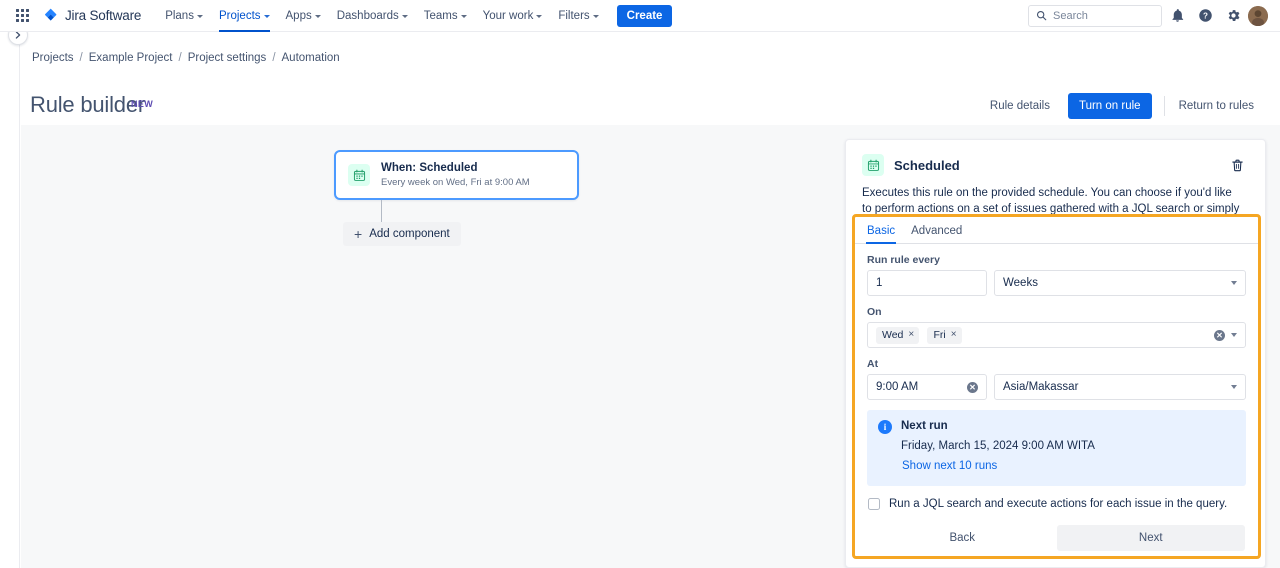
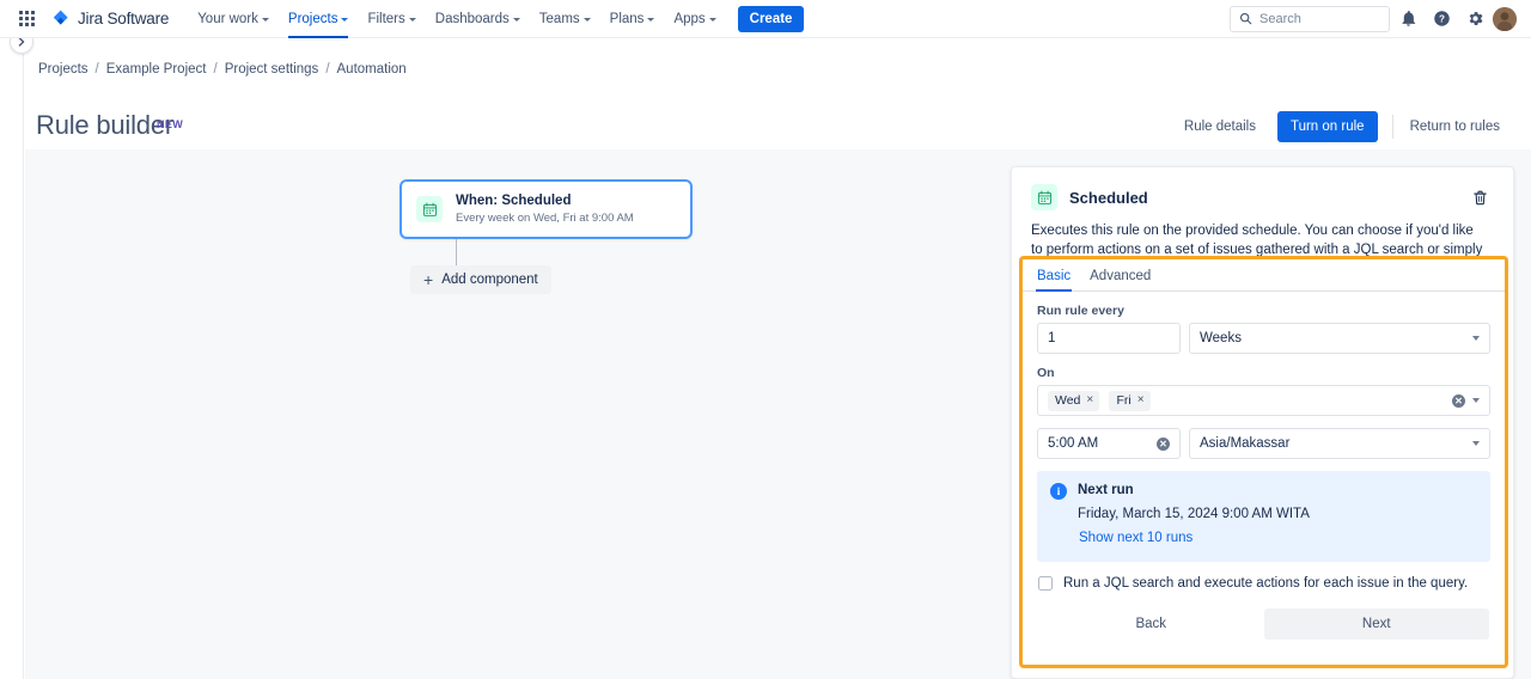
  Jira Software
- Plans
+ Your work
  Projects
- Apps
+ Filters
  Dashboards
  Teams
- Your work
+ Plans
- Filters
+ Apps
  Create
  Search
  ?
  Projects
  /
  Example Project
  /
  Project settings
  /
  Automation
  Rule builder
  NEW
  Rule details
  Turn on rule
  Return to rules
  When: Scheduled
  Every week on Wed, Fri at 9:00 AM
  +
  Add component
  Scheduled
  Executes this rule on the provided schedule. You can choose if you'd like to perform actions on a set of issues gathered with a JQL search or simply
  Basic
  Advanced
  Run rule every
  1
  Weeks
  On
  Wed
  ×
  Fri
  ×
  ✕
- At
- 9:00 AM
+ 5:00 AM
  ✕
  Asia/Makassar
  i
  Next run
  Friday, March 15, 2024 9:00 AM WITA
  Show next 10 runs
  Run a JQL search and execute actions for each issue in the query.
  Back
  Next
